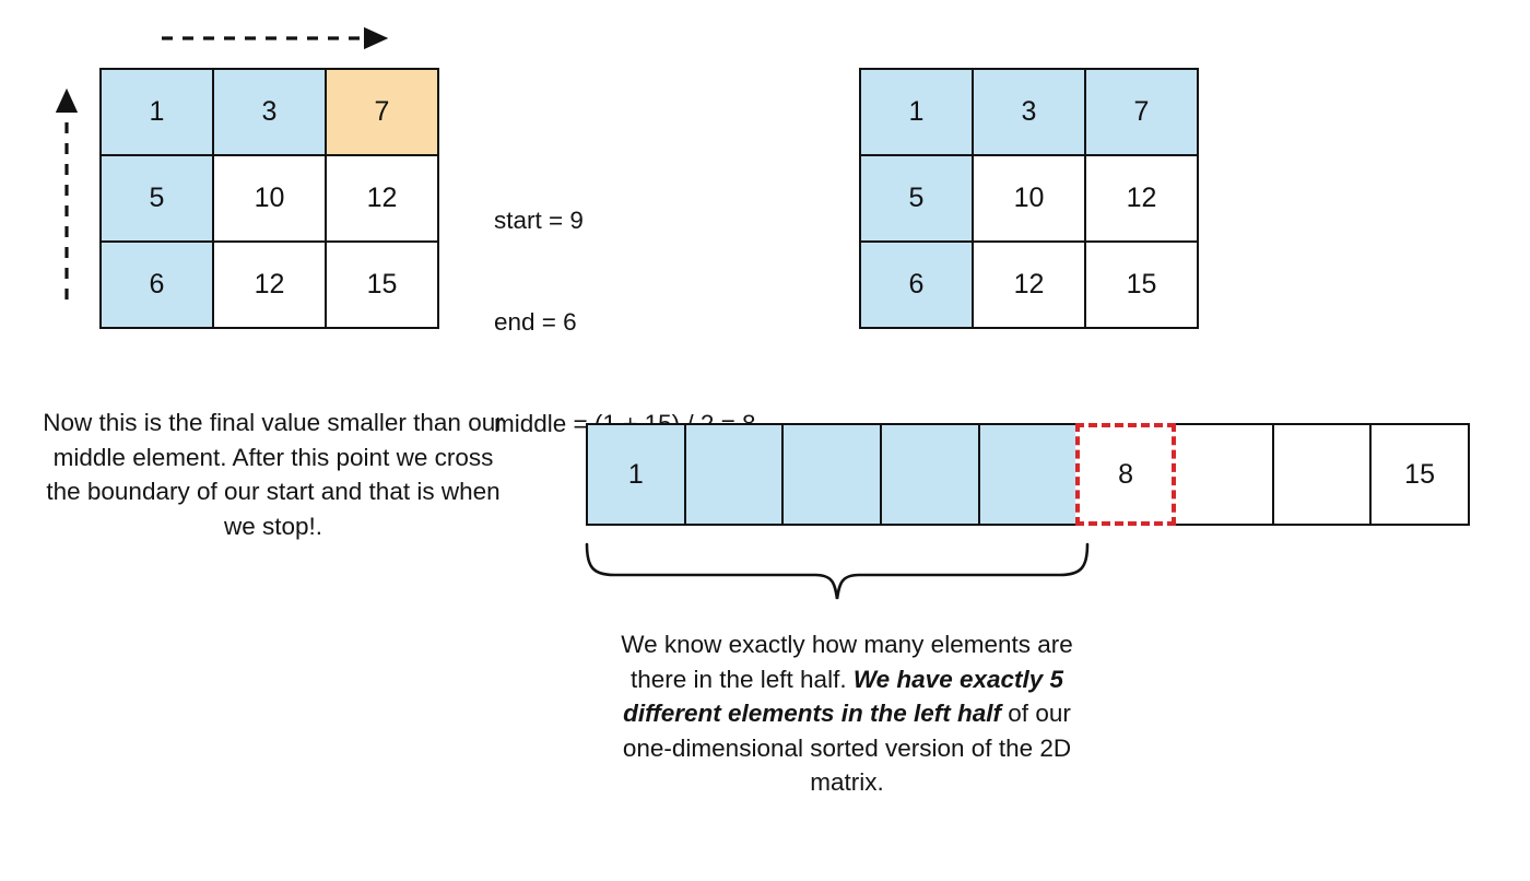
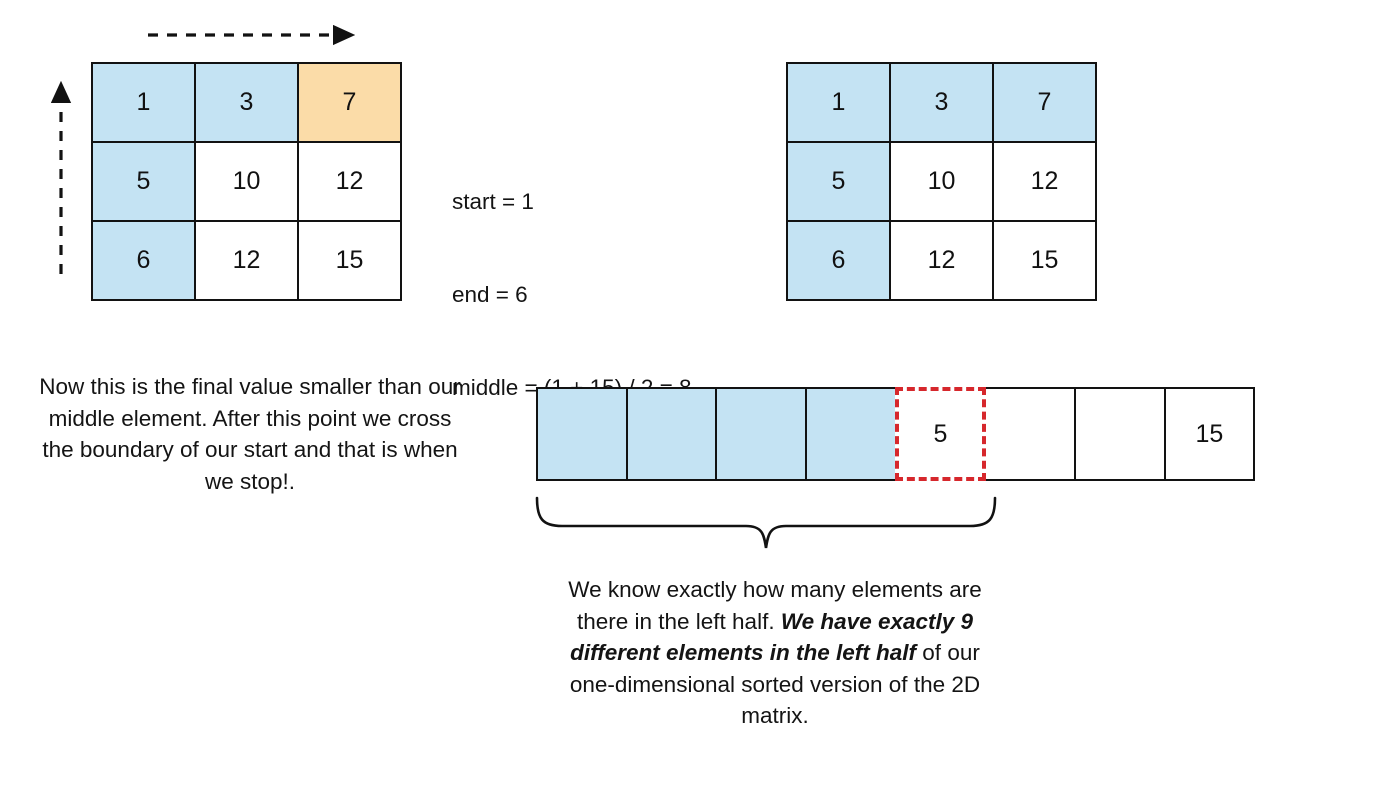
  1	3	7
  5	10	12
  6	12	15
- start = 9
+ start = 1
  end = 6
  1	3	7
  5	10	12
  6	12	15
  Now this is the final value smaller than our middle element. After this point we cross the boundary of our start and that is when we stop!.
- 1
- 8
+ 5
  15
- We know exactly how many elements are there in the left half. We have exactly 5 different elements in the left half of our one-dimensional sorted version of the 2D matrix.
+ We know exactly how many elements are there in the left half. We have exactly 9 different elements in the left half of our one-dimensional sorted version of the 2D matrix.
